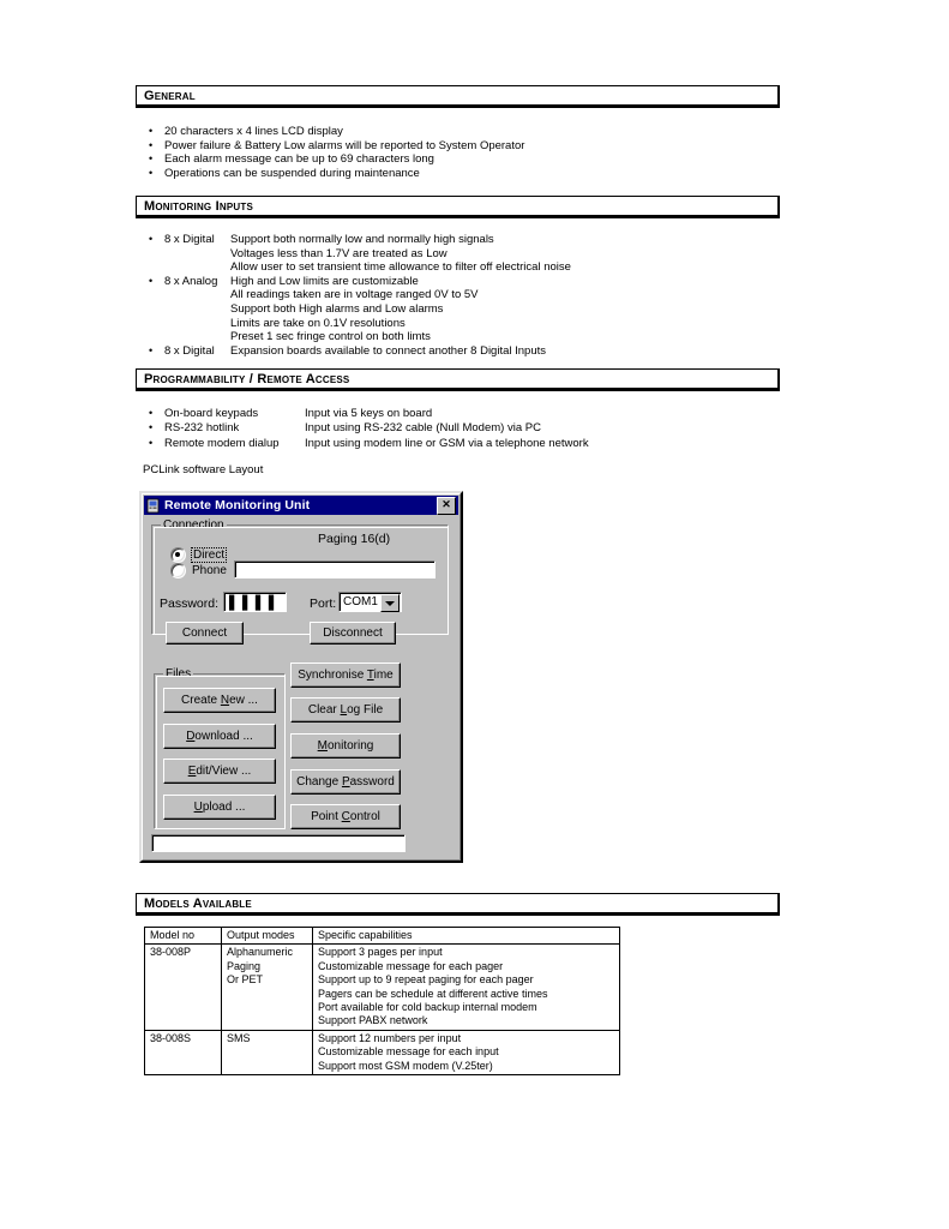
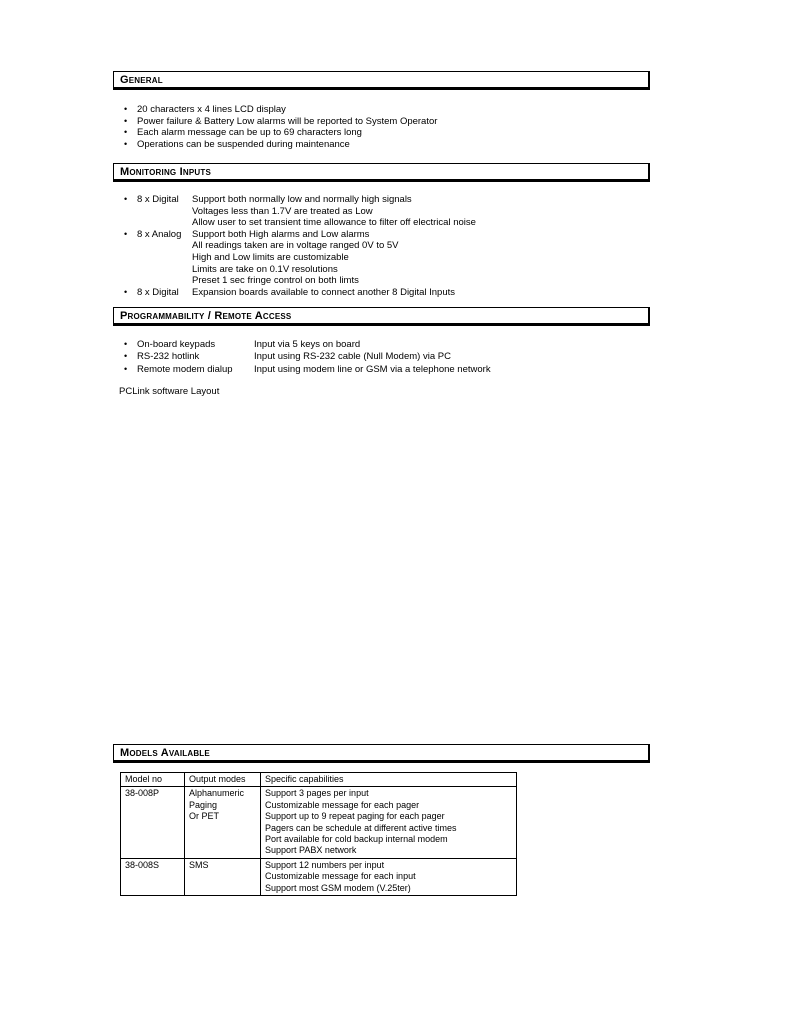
  General
  •
  20 characters x 4 lines LCD display
  •
  Power failure & Battery Low alarms will be reported to System Operator
  •
  Each alarm message can be up to 69 characters long
  •
  Operations can be suspended during maintenance
  Monitoring Inputs
  •
  8 x Digital
  Support both normally low and normally high signals
  Voltages less than 1.7V are treated as Low
  Allow user to set transient time allowance to filter off electrical noise
  •
  8 x Analog
- High and Low limits are customizable
+ Support both High alarms and Low alarms
  All readings taken are in voltage ranged 0V to 5V
- Support both High alarms and Low alarms
+ High and Low limits are customizable
  Limits are take on 0.1V resolutions
  Preset 1 sec fringe control on both limts
  •
  8 x Digital
  Expansion boards available to connect another 8 Digital Inputs
  Programmability / Remote Access
  •
  On-board keypads
  Input via 5 keys on board
  •
  RS-232 hotlink
  Input using RS-232 cable (Null Modem) via PC
  •
  Remote modem dialup
  Input using modem line or GSM via a telephone network
  PCLink software Layout
- Remote Monitoring Unit
- ✕
- Connection
- Paging 16(d)
- Direct
- Phone
- Password:
- ▌▌▌▌
- Port:
- COM1
- Connect
- Disconnect
- Files
- Create New ...
- Download ...
- Edit/View ...
- Upload ...
- Synchronise Time
- Clear Log File
- Monitoring
- Change Password
- Point Control
  Models Available
  Model no	Output modes	Specific capabilities
  38-008P	AlphanumericPagingOr PET	Support 3 pages per inputCustomizable message for each pagerSupport up to 9 repeat paging for each pagerPagers can be schedule at different active timesPort available for cold backup internal modemSupport PABX network
  38-008S	SMS	Support 12 numbers per inputCustomizable message for each inputSupport most GSM modem (V.25ter)
